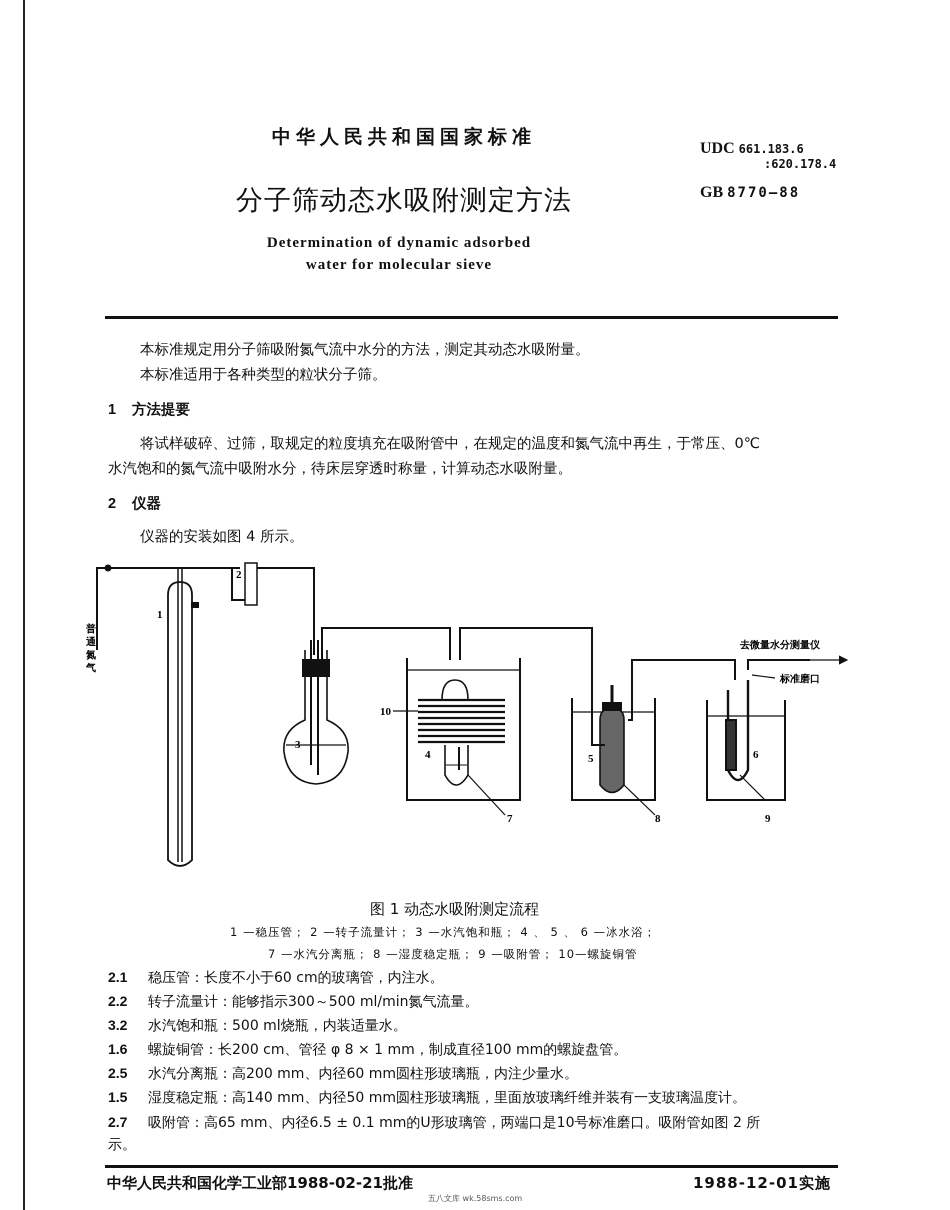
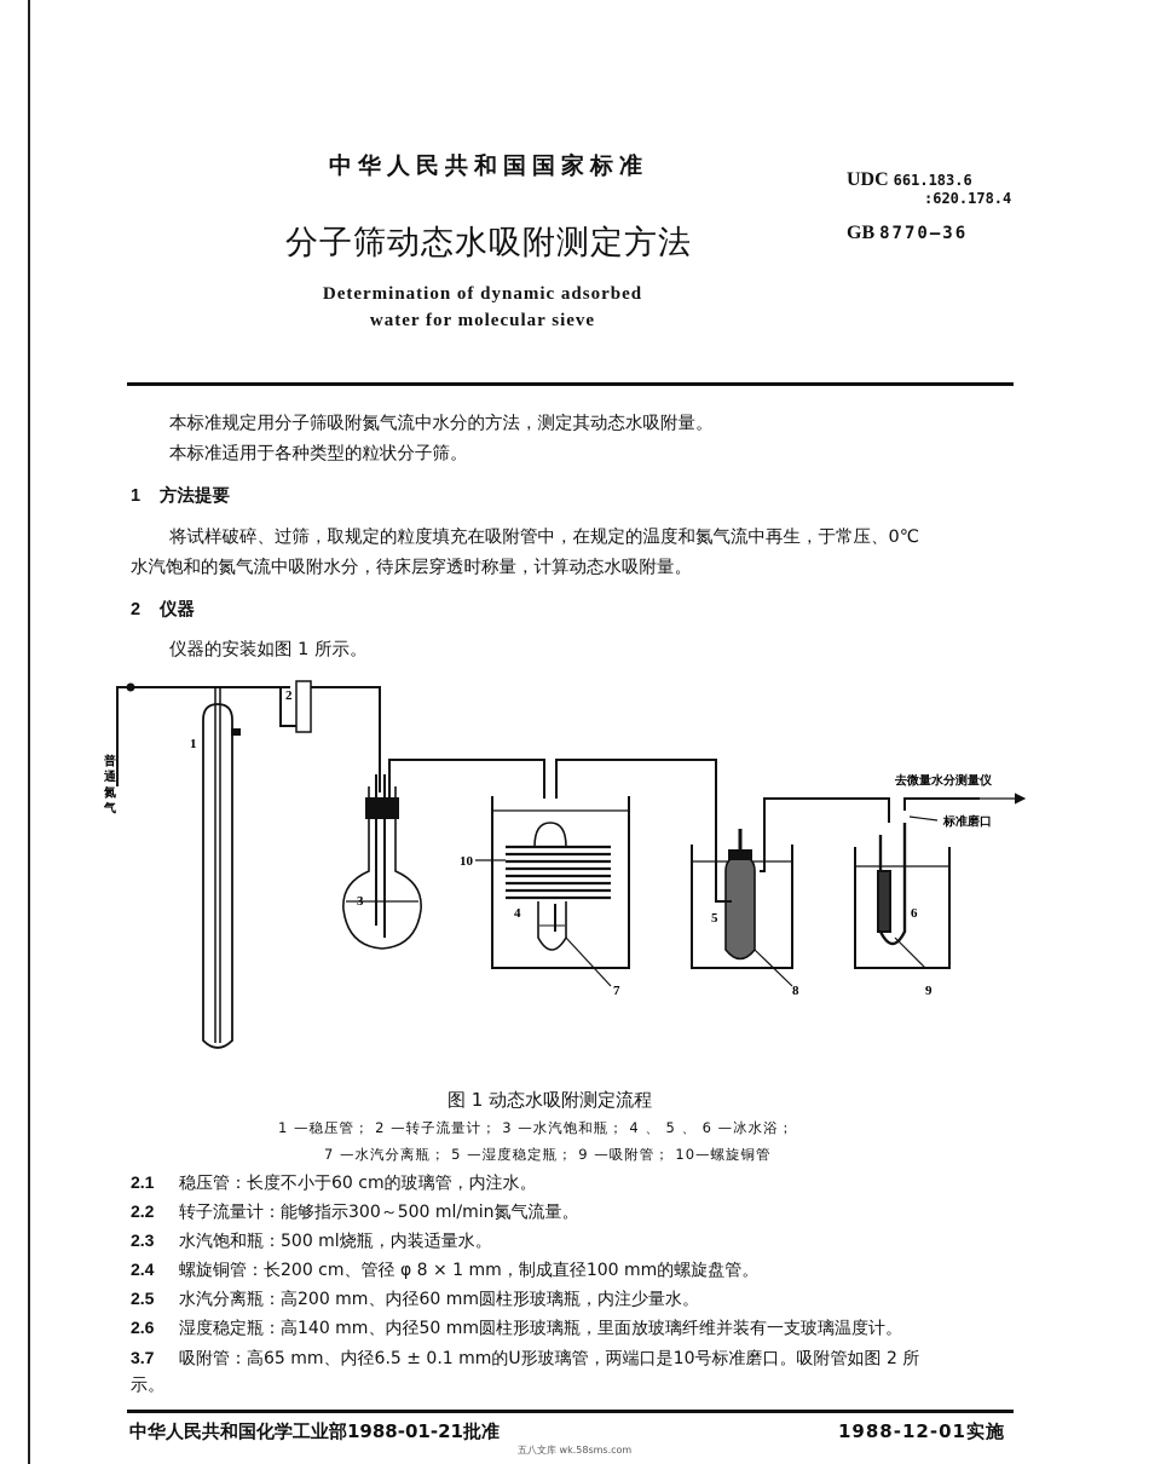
  中华人民共和国国家标准
  分子筛动态水吸附测定方法
  Determination of dynamic adsorbed water for molecular sieve
  UDC 661.183.6
  :620.178.4
- GB 8770—88
+ GB 8770—36
  本标准规定用分子筛吸附氮气流中水分的方法，测定其动态水吸附量。
  本标准适用于各种类型的粒状分子筛。
  1 方法提要
  将试样破碎、过筛，取规定的粒度填充在吸附管中，在规定的温度和氮气流中再生，于常压、0℃
  水汽饱和的氮气流中吸附水分，待床层穿透时称量，计算动态水吸附量。
  2 仪器
- 仪器的安装如图 4 所示。
+ 仪器的安装如图 1 所示。
  1
  2
  3
  4
  5
  6
  7
  8
  9
  10
  普
  通
  氮
  气
  去微量水分测量仪
  标准磨口
  图 1 动态水吸附测定流程
  1 —稳压管； 2 —转子流量计； 3 —水汽饱和瓶； 4 、 5 、 6 —冰水浴；
- 7 —水汽分离瓶； 8 —湿度稳定瓶； 9 —吸附管； 10—螺旋铜管
+ 7 —水汽分离瓶； 5 —湿度稳定瓶； 9 —吸附管； 10—螺旋铜管
  2.1 稳压管：长度不小于60 cm的玻璃管，内注水。
  2.2 转子流量计：能够指示300～500 ml/min氮气流量。
- 3.2 水汽饱和瓶：500 ml烧瓶，内装适量水。
+ 2.3 水汽饱和瓶：500 ml烧瓶，内装适量水。
- 1.6 螺旋铜管：长200 cm、管径 φ 8 × 1 mm，制成直径100 mm的螺旋盘管。
+ 2.4 螺旋铜管：长200 cm、管径 φ 8 × 1 mm，制成直径100 mm的螺旋盘管。
  2.5 水汽分离瓶：高200 mm、内径60 mm圆柱形玻璃瓶，内注少量水。
- 1.5 湿度稳定瓶：高140 mm、内径50 mm圆柱形玻璃瓶，里面放玻璃纤维并装有一支玻璃温度计。
+ 2.6 湿度稳定瓶：高140 mm、内径50 mm圆柱形玻璃瓶，里面放玻璃纤维并装有一支玻璃温度计。
- 2.7 吸附管：高65 mm、内径6.5 ± 0.1 mm的U形玻璃管，两端口是10号标准磨口。吸附管如图 2 所
+ 3.7 吸附管：高65 mm、内径6.5 ± 0.1 mm的U形玻璃管，两端口是10号标准磨口。吸附管如图 2 所
  示。
- 中华人民共和国化学工业部1988-02-21批准
+ 中华人民共和国化学工业部1988-01-21批准
  1988-12-01实施
  五八文库 wk.58sms.com
